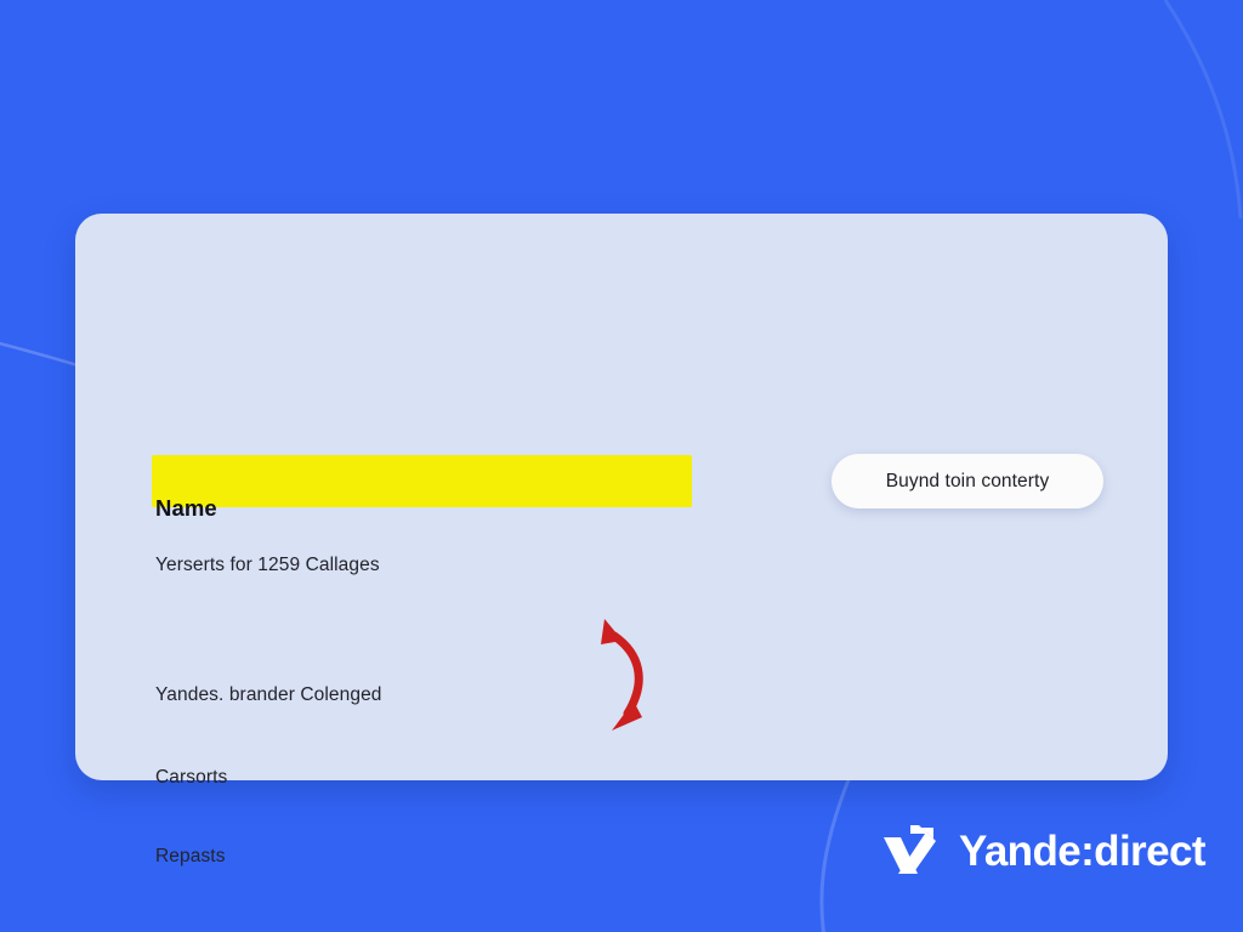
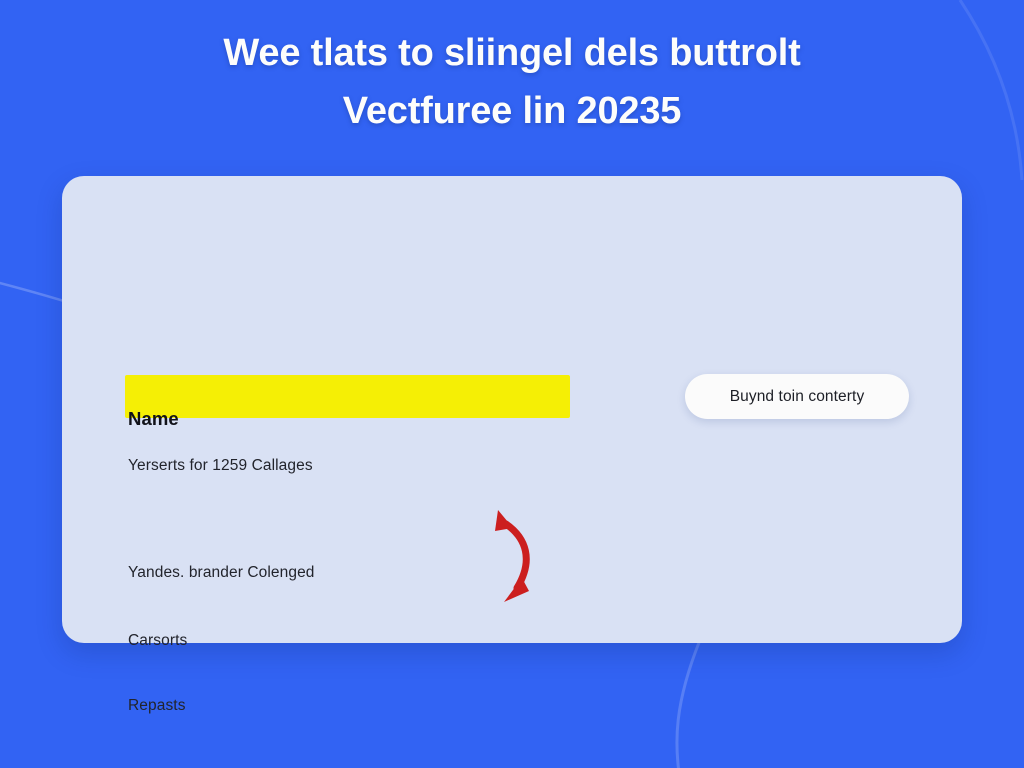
+ Wee tlats to sliingel dels buttrolt
+ Vectfuree lin 20235
  Name
  Yerserts for 1259 Callages
  Yandes. brander Colenged
  Carsorts
  Repasts
  Buynd toin conterty
- Yande:direct
